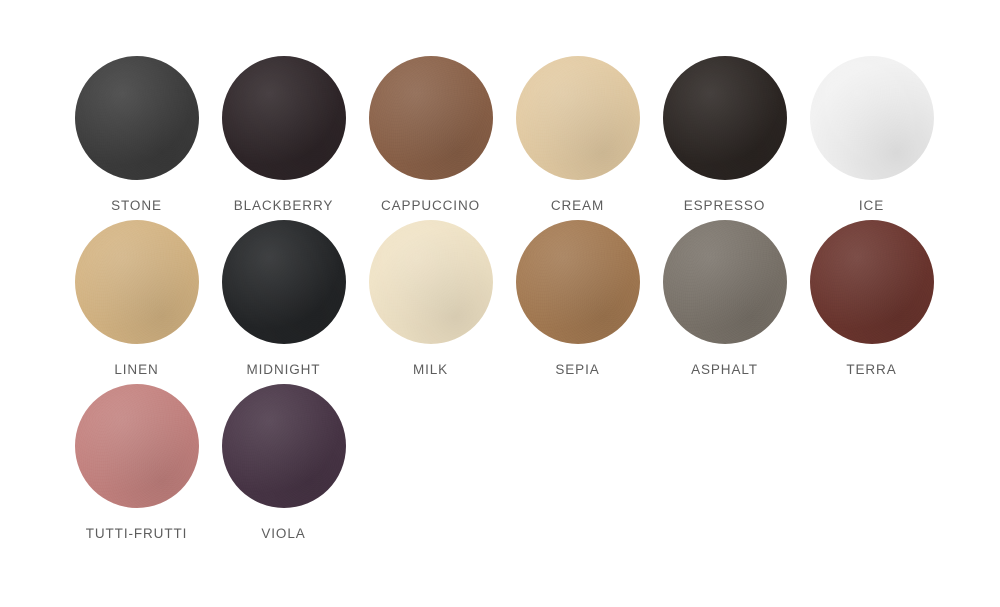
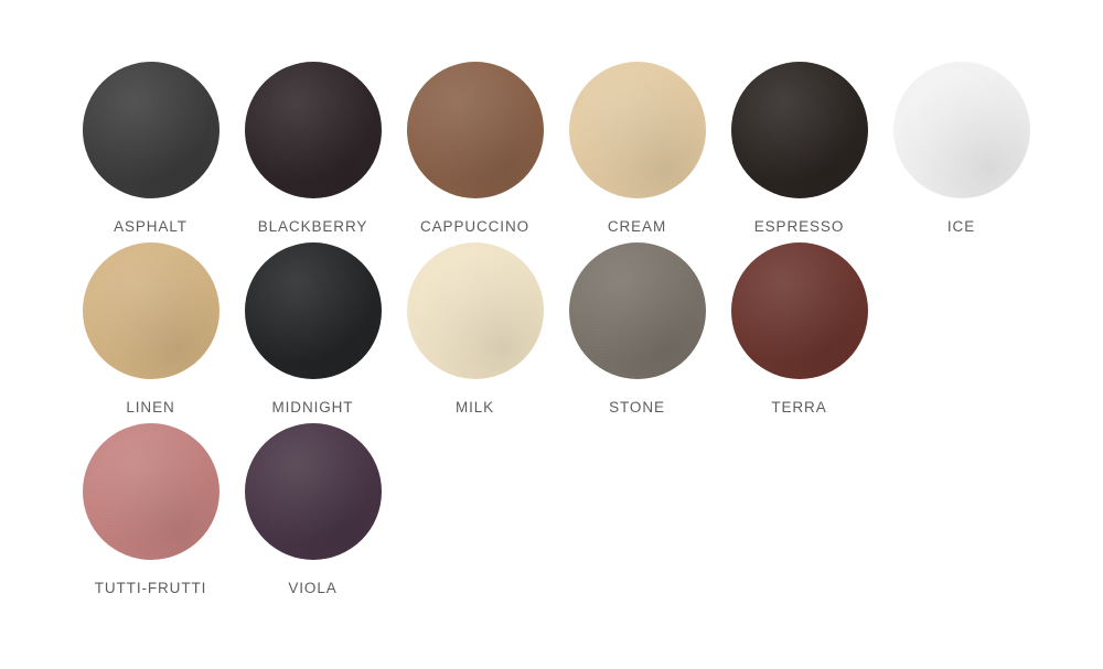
- STONE
+ ASPHALT
  BLACKBERRY
  CAPPUCCINO
  CREAM
  ESPRESSO
  ICE
  LINEN
  MIDNIGHT
  MILK
- SEPIA
- ASPHALT
+ STONE
  TERRA
  TUTTI-FRUTTI
  VIOLA
